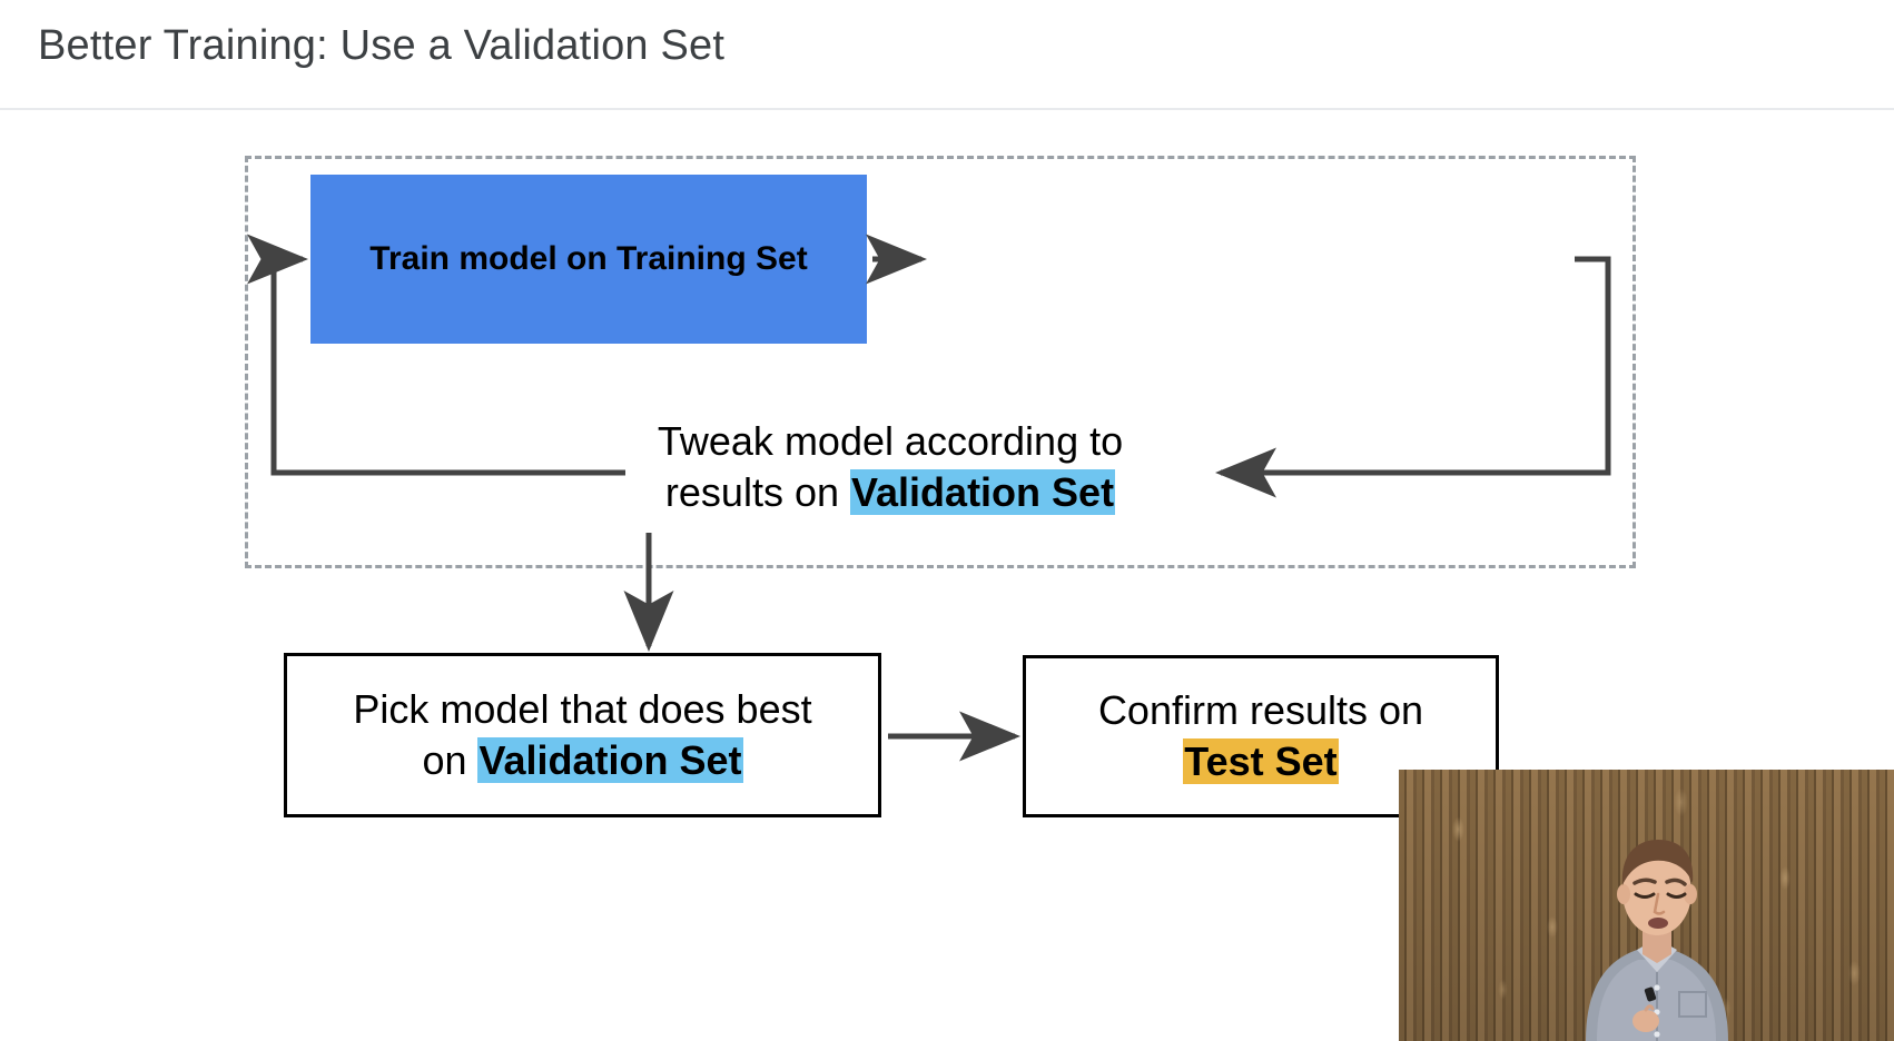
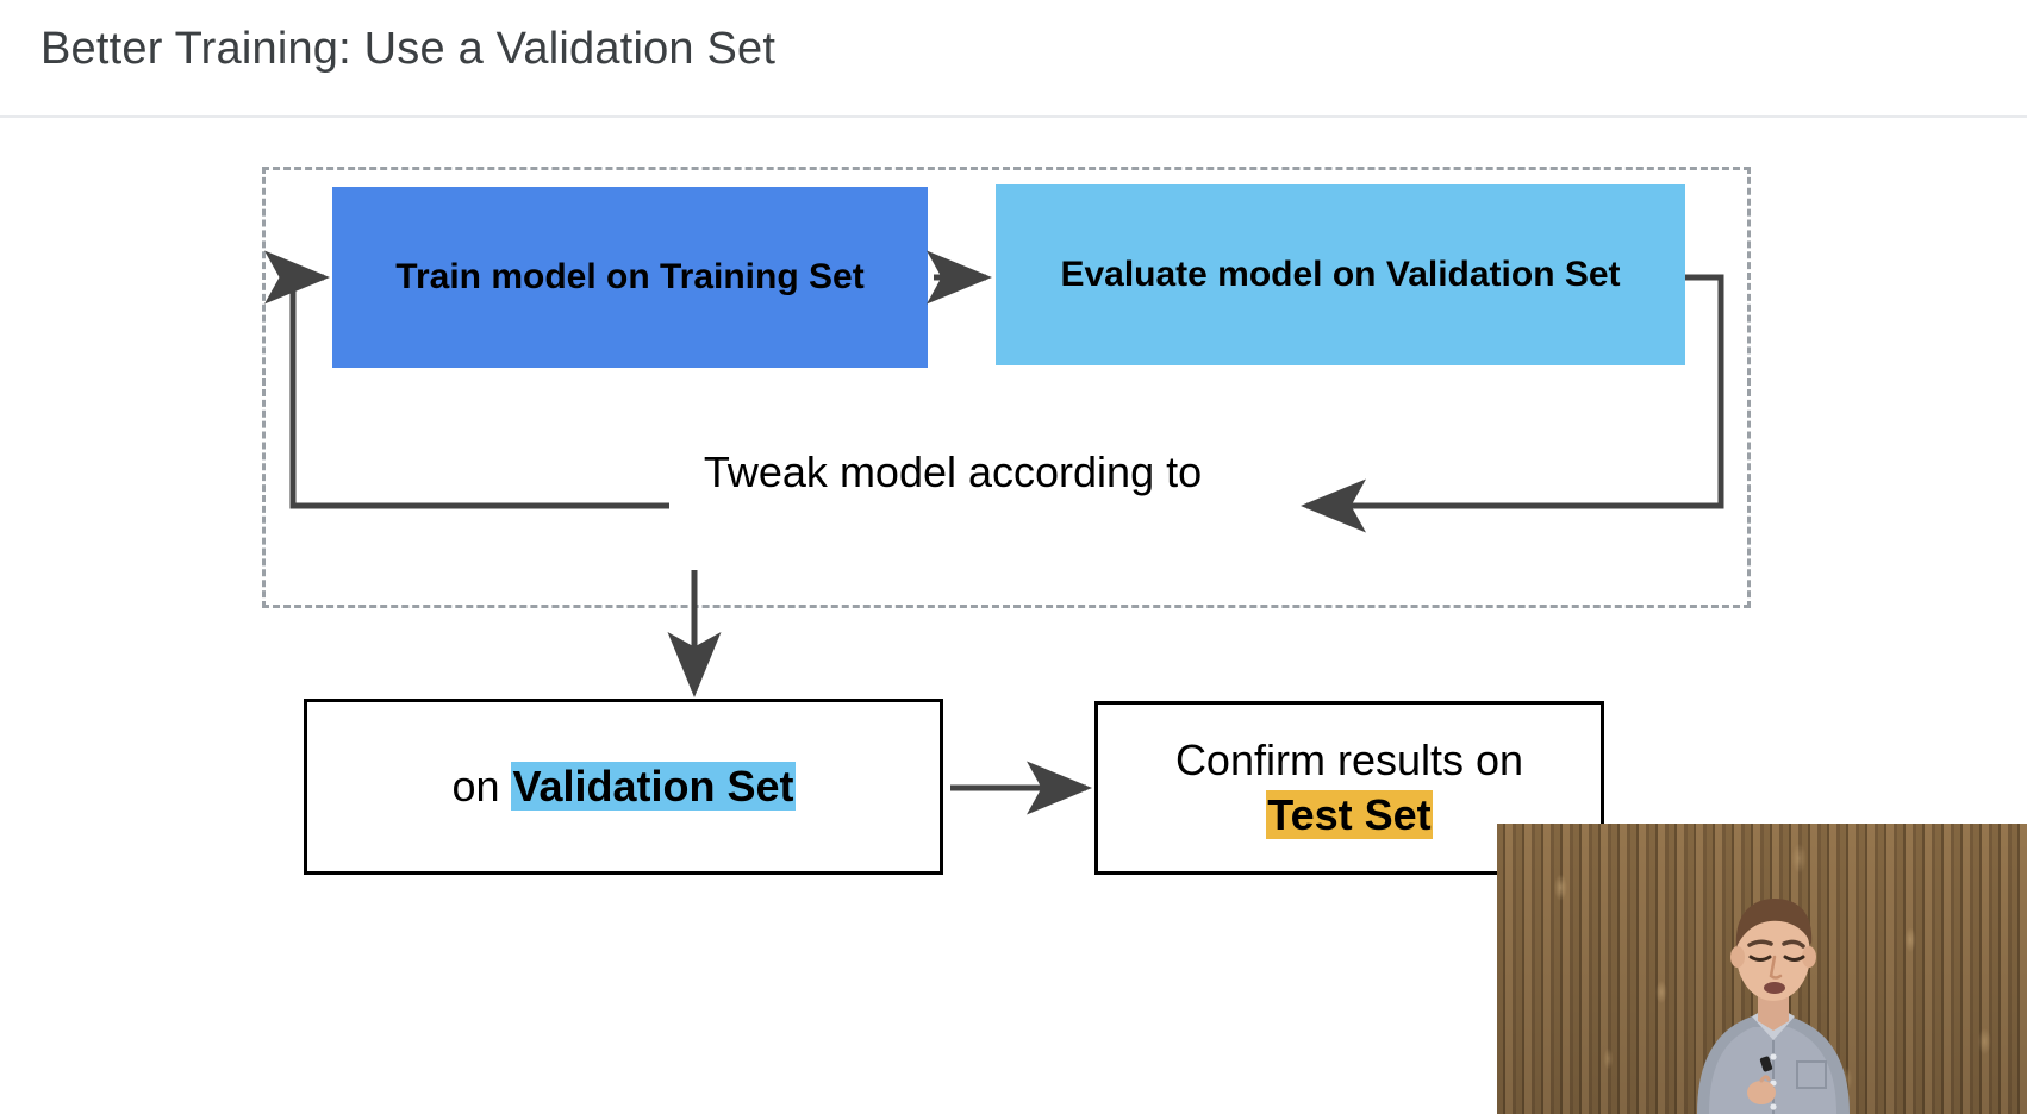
  Better Training: Use a Validation Set
  Train model on Training Set
+ Evaluate model on Validation Set
  Tweak model according to
- results on Validation Set
- Pick model that does best
  on Validation Set
  Confirm results on
  Test Set
